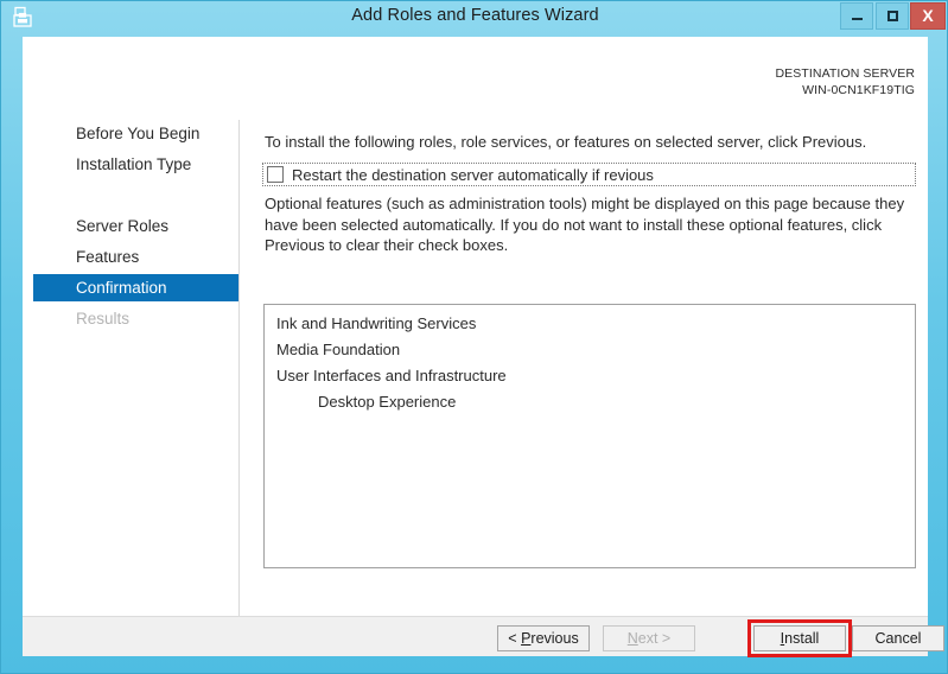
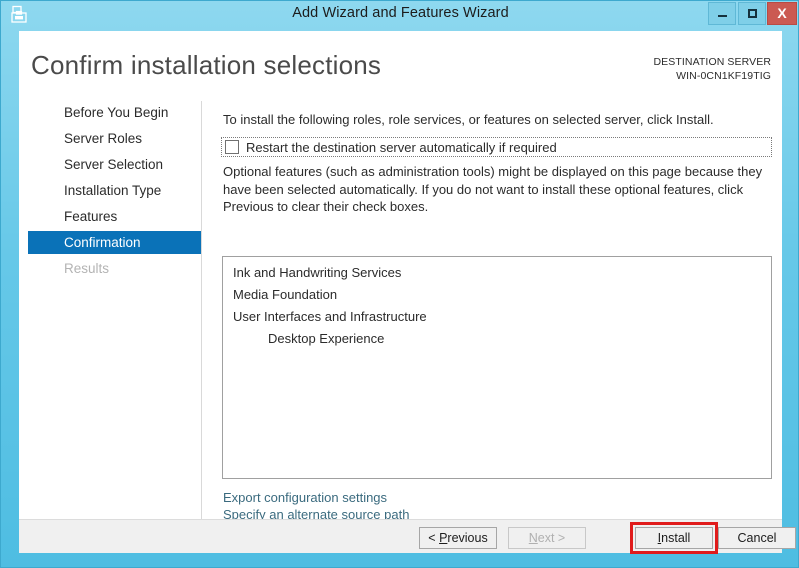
- Add Roles and Features Wizard
+ Add Wizard and Features Wizard
  X
+ Confirm installation selections
  DESTINATION SERVER
  WIN-0CN1KF19TIG
  Before You Begin
- Installation Type
+ Server Roles
+ Server Selection
- Server Roles
+ Installation Type
  Features
  Confirmation
  Results
- To install the following roles, role services, or features on selected server, click Previous.
+ To install the following roles, role services, or features on selected server, click Install.
- Restart the destination server automatically if revious
+ Restart the destination server automatically if required
  Optional features (such as administration tools) might be displayed on this page because they have been selected automatically. If you do not want to install these optional features, click Previous to clear their check boxes.
  Ink and Handwriting Services
  Media Foundation
  User Interfaces and Infrastructure
  Desktop Experience
+ Export configuration settings
+ Specify an alternate source path
  < Previous
  Next >
  Install
  Cancel
